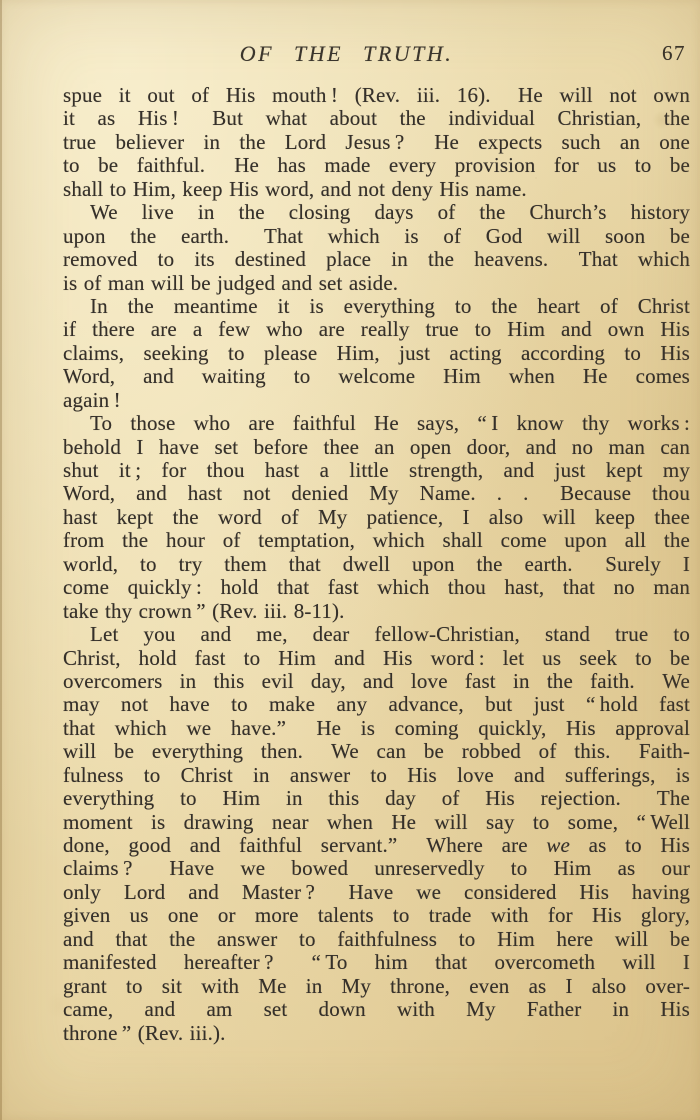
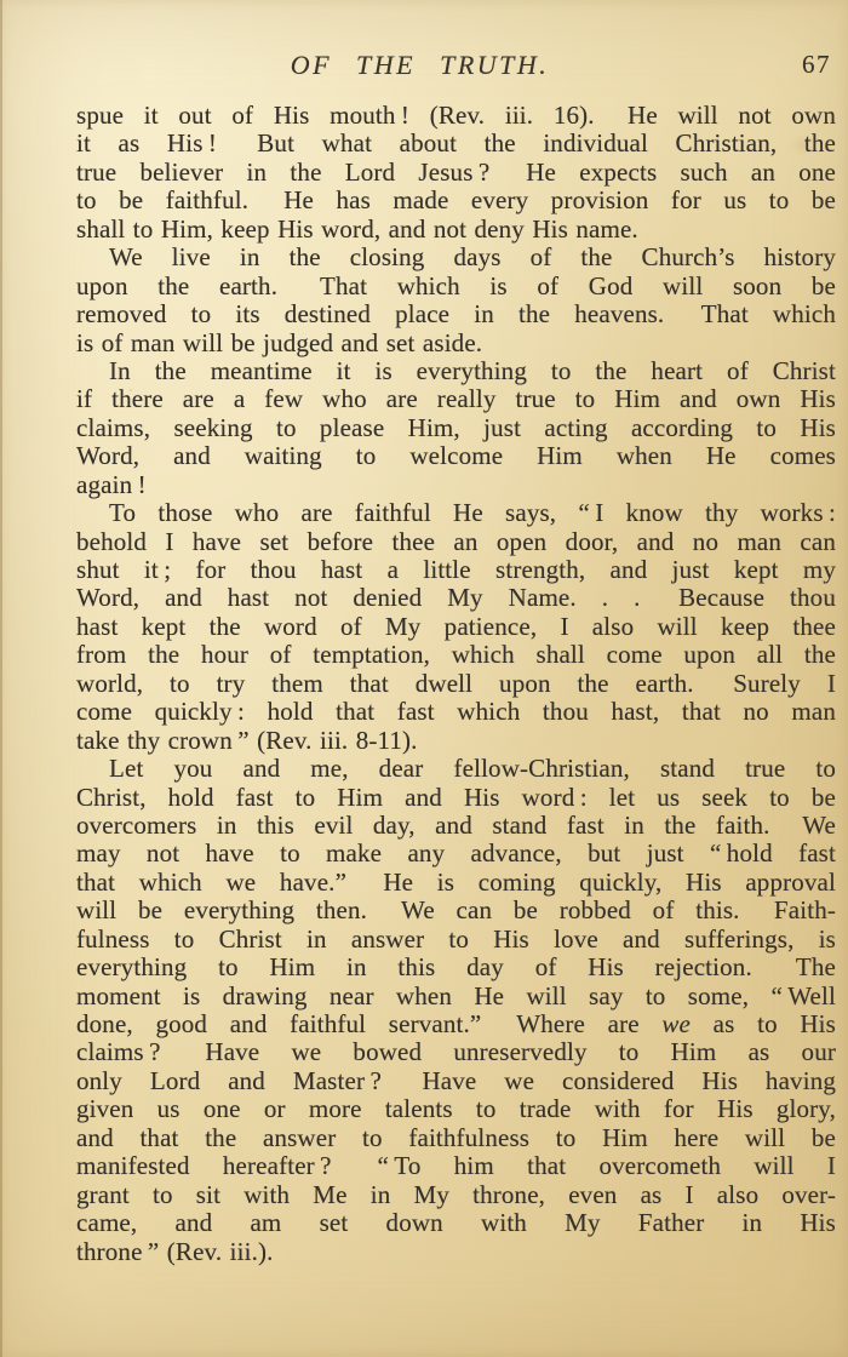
  OF THE TRUTH.
  67
  spue it out of His mouth ! (Rev. iii. 16). He will not own
  it as His ! But what about the individual Christian, the
  true believer in the Lord Jesus ? He expects such an one
  to be faithful. He has made every provision for us to be
  shall to Him, keep His word, and not deny His name.
  We live in the closing days of the Church’s history
  upon the earth. That which is of God will soon be
  removed to its destined place in the heavens. That which
  is of man will be judged and set aside.
  In the meantime it is everything to the heart of Christ
  if there are a few who are really true to Him and own His
  claims, seeking to please Him, just acting according to His
  Word, and waiting to welcome Him when He comes
  again !
  To those who are faithful He says, “ I know thy works :
  behold I have set before thee an open door, and no man can
  shut it ; for thou hast a little strength, and just kept my
  Word, and hast not denied My Name. . . Because thou
  hast kept the word of My patience, I also will keep thee
  from the hour of temptation, which shall come upon all the
  world, to try them that dwell upon the earth. Surely I
  come quickly : hold that fast which thou hast, that no man
  take thy crown ” (Rev. iii. 8-11).
  Let you and me, dear fellow-Christian, stand true to
  Christ, hold fast to Him and His word : let us seek to be
- overcomers in this evil day, and love fast in the faith. We
+ overcomers in this evil day, and stand fast in the faith. We
  may not have to make any advance, but just “ hold fast
  that which we have.” He is coming quickly, His approval
  will be everything then. We can be robbed of this. Faith-
  fulness to Christ in answer to His love and sufferings, is
  everything to Him in this day of His rejection. The
  moment is drawing near when He will say to some, “ Well
  done, good and faithful servant.” Where are we as to His
  claims ? Have we bowed unreservedly to Him as our
  only Lord and Master ? Have we considered His having
  given us one or more talents to trade with for His glory,
  and that the answer to faithfulness to Him here will be
  manifested hereafter ? “ To him that overcometh will I
  grant to sit with Me in My throne, even as I also over-
  came, and am set down with My Father in His
  throne ” (Rev. iii.).
